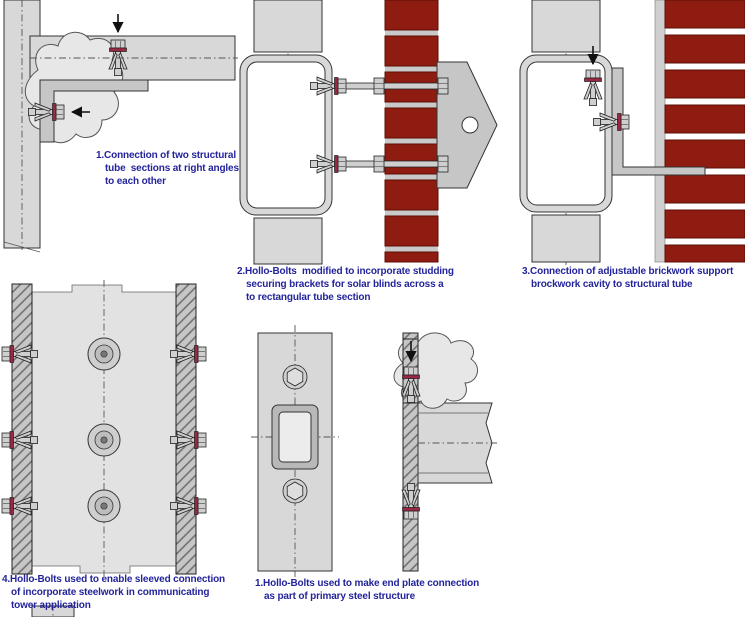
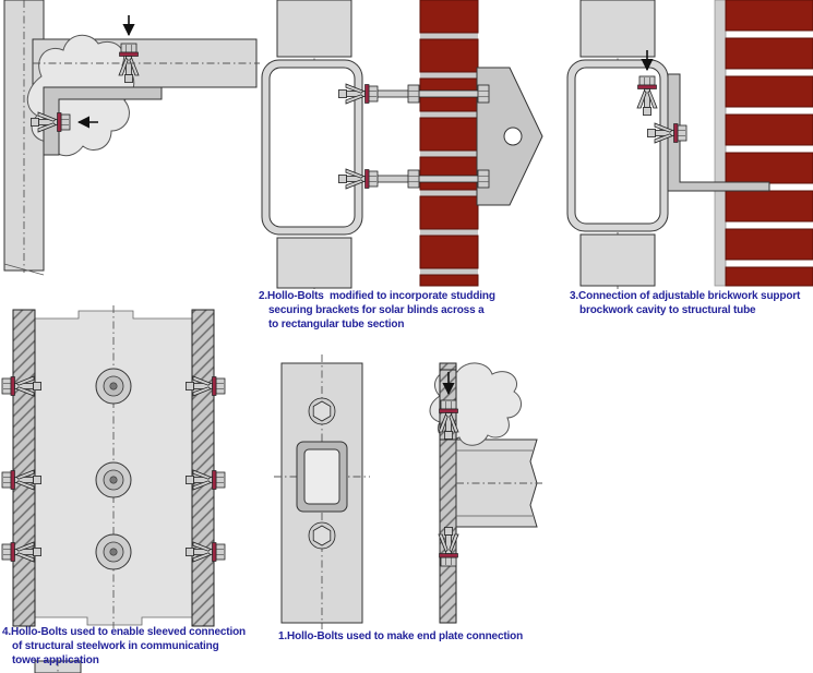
- 1.Connection of two structural
- tube sections at right angles
- to each other
  2.Hollo-Bolts modified to incorporate studding
  securing brackets for solar blinds across a
  to rectangular tube section
  3.Connection of adjustable brickwork support
  brockwork cavity to structural tube
  4.Hollo-Bolts used to enable sleeved connection
- of incorporate steelwork in communicating
+ of structural steelwork in communicating
  tower application
  1.Hollo-Bolts used to make end plate connection
- as part of primary steel structure
